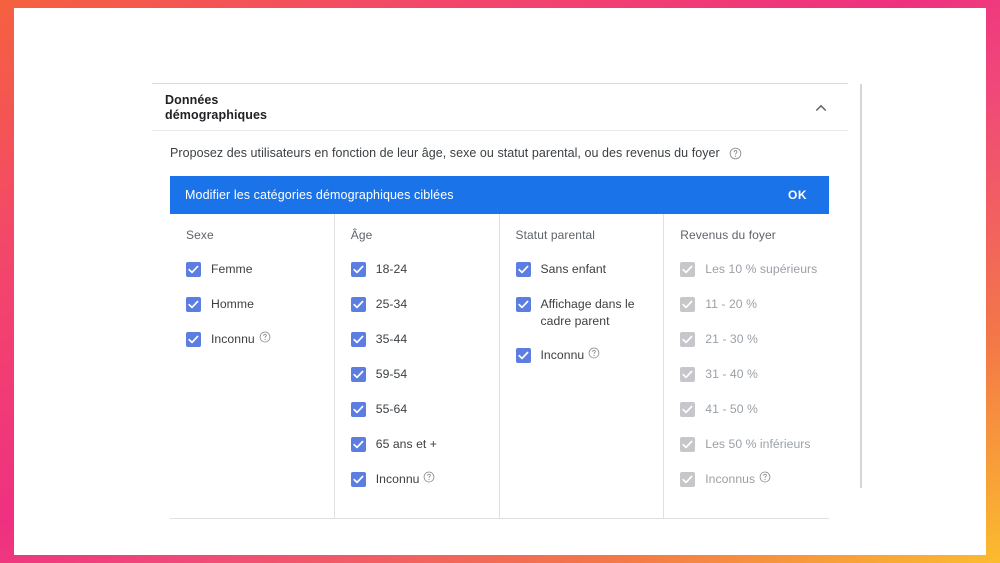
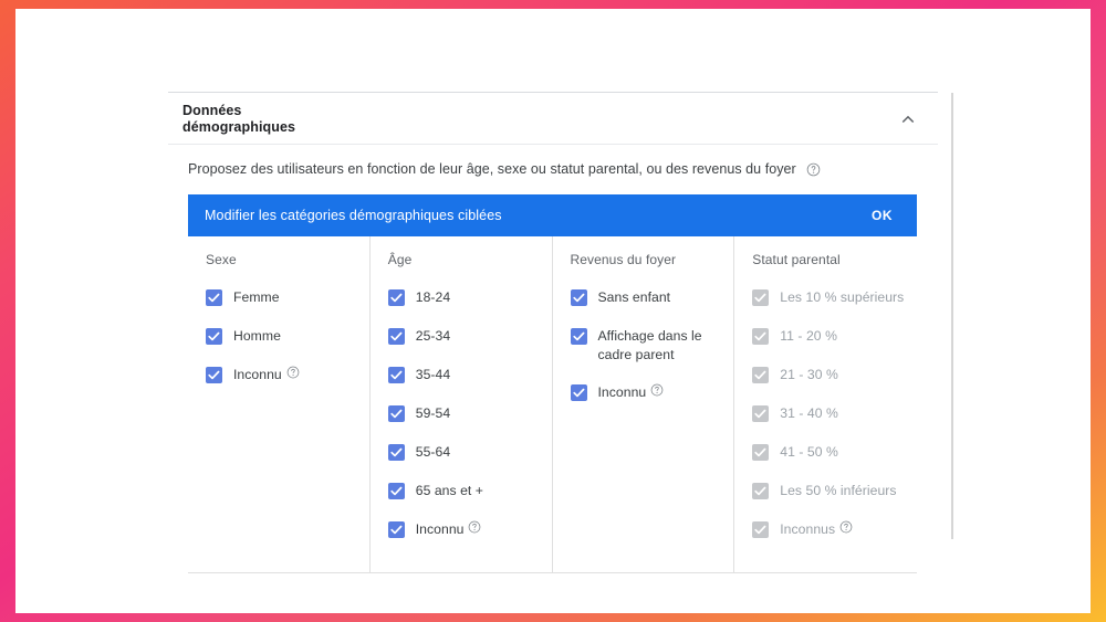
  Données
  démographiques
  Proposez des utilisateurs en fonction de leur âge, sexe ou statut parental, ou des revenus du foyer
  Modifier les catégories démographiques ciblées
  OK
  Sexe
  Femme
  Homme
  Inconnu
  Âge
  18-24
  25-34
  35-44
  59-54
  55-64
  65 ans et +
  Inconnu
- Statut parental
+ Revenus du foyer
  Sans enfant
  Affichage dans le cadre parent
  Inconnu
- Revenus du foyer
+ Statut parental
  Les 10 % supérieurs
  11 - 20 %
  21 - 30 %
  31 - 40 %
  41 - 50 %
  Les 50 % inférieurs
  Inconnus
